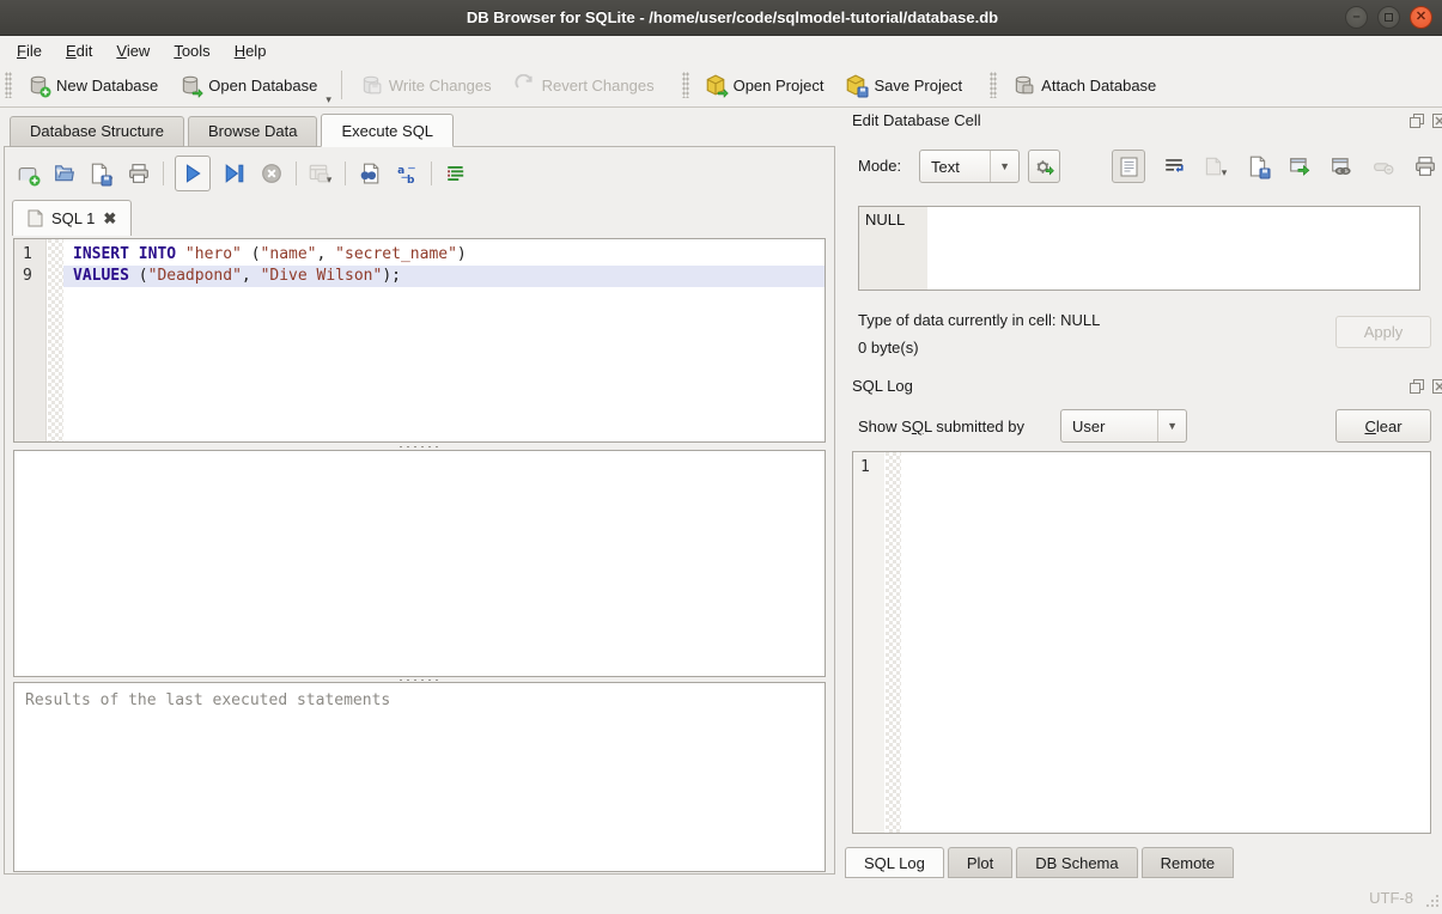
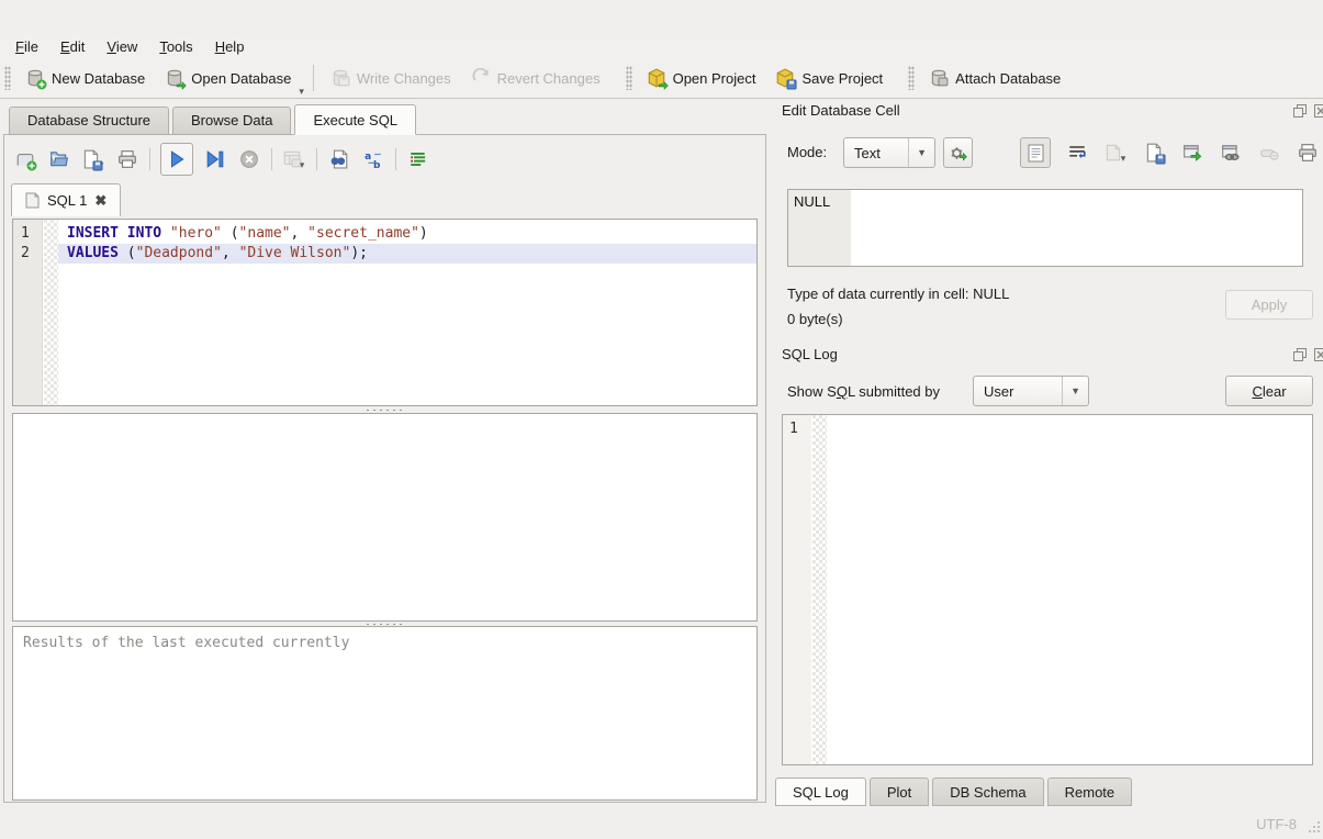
- DB Browser for SQLite - /home/user/code/sqlmodel-tutorial/database.db
- –
- ✕
  File
  Edit
  View
  Tools
  Help
  New Database
  Open Database
  ▾
  Write Changes
  Revert Changes
  Open Project
  Save Project
  Attach Database
  Database Structure
  Browse Data
  Execute SQL
  ▾
  a
  b
  SQL 1
  ✖
  1
- 9
+ 2
  INSERT INTO "hero" ("name", "secret_name")
  VALUES ("Deadpond", "Dive Wilson");
- Results of the last executed statements
+ Results of the last executed currently
  Edit Database Cell
  Mode:
  Text
  ▼
  ▾
  NULL
  Type of data currently in cell: NULL
  0 byte(s)
  Apply
  SQL Log
  Show SQL submitted by
  User
  ▼
  C
  lear
  1
  SQL Log
  Plot
  DB Schema
  Remote
  UTF-8
